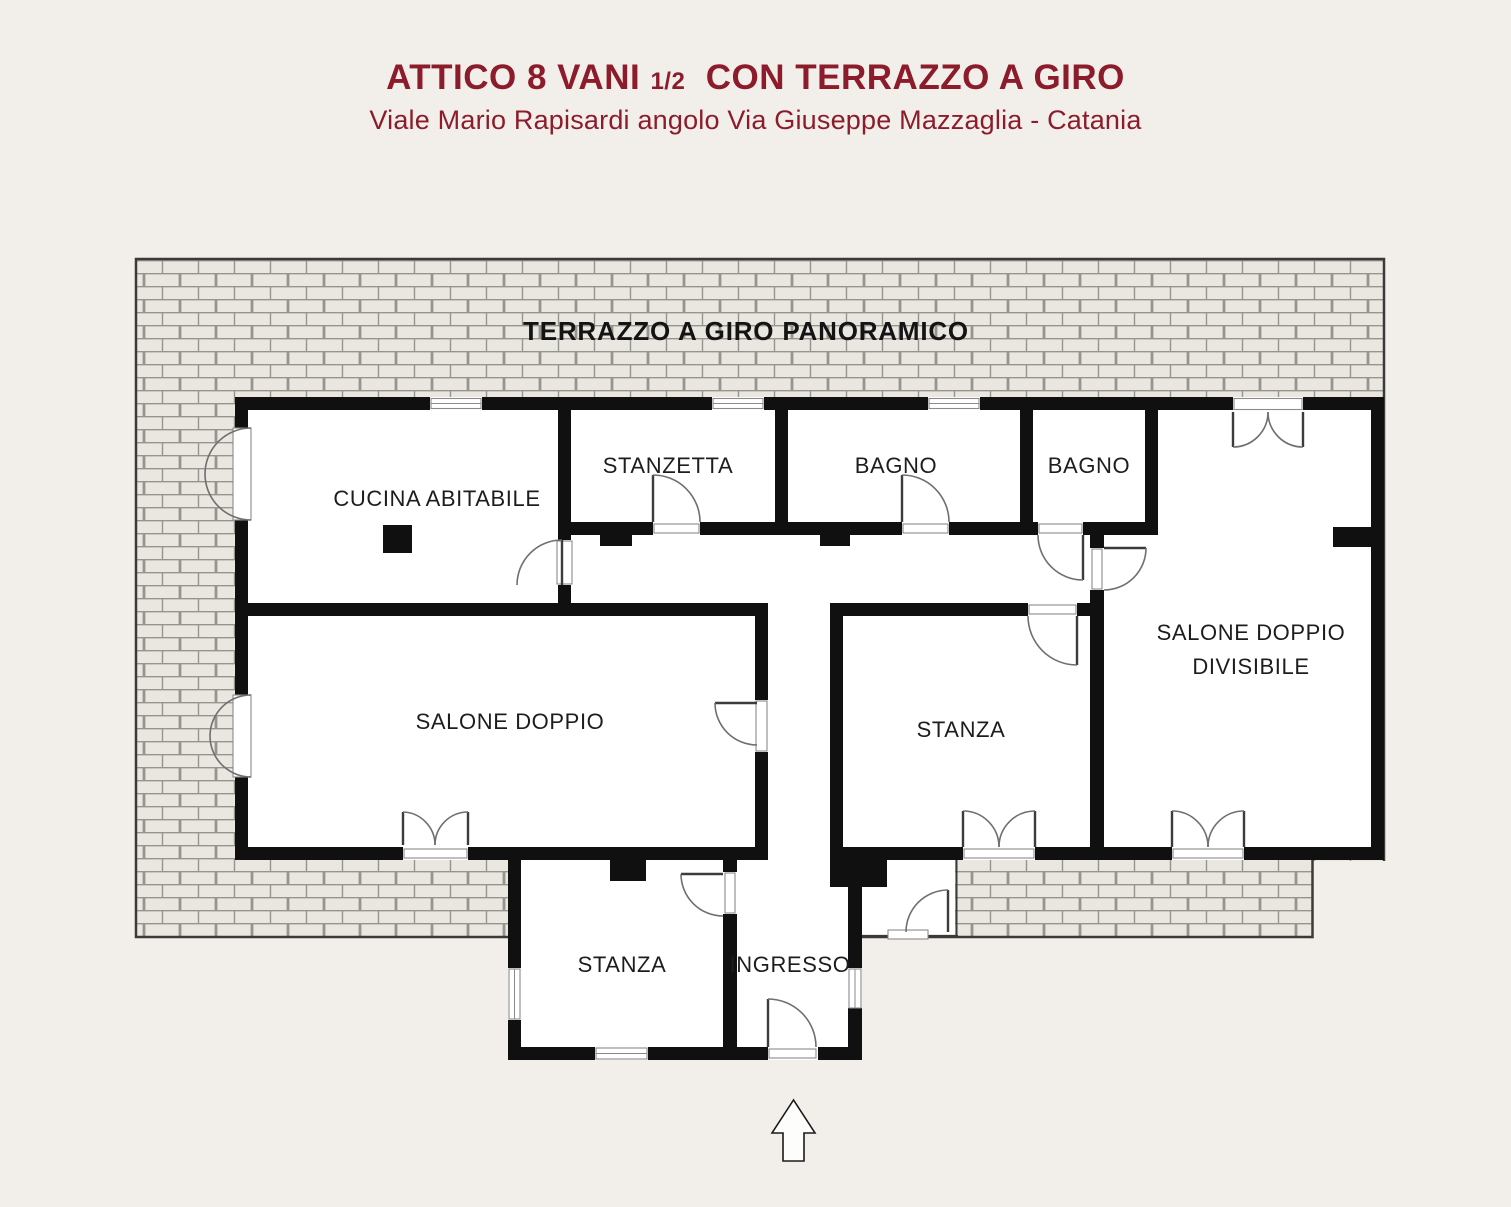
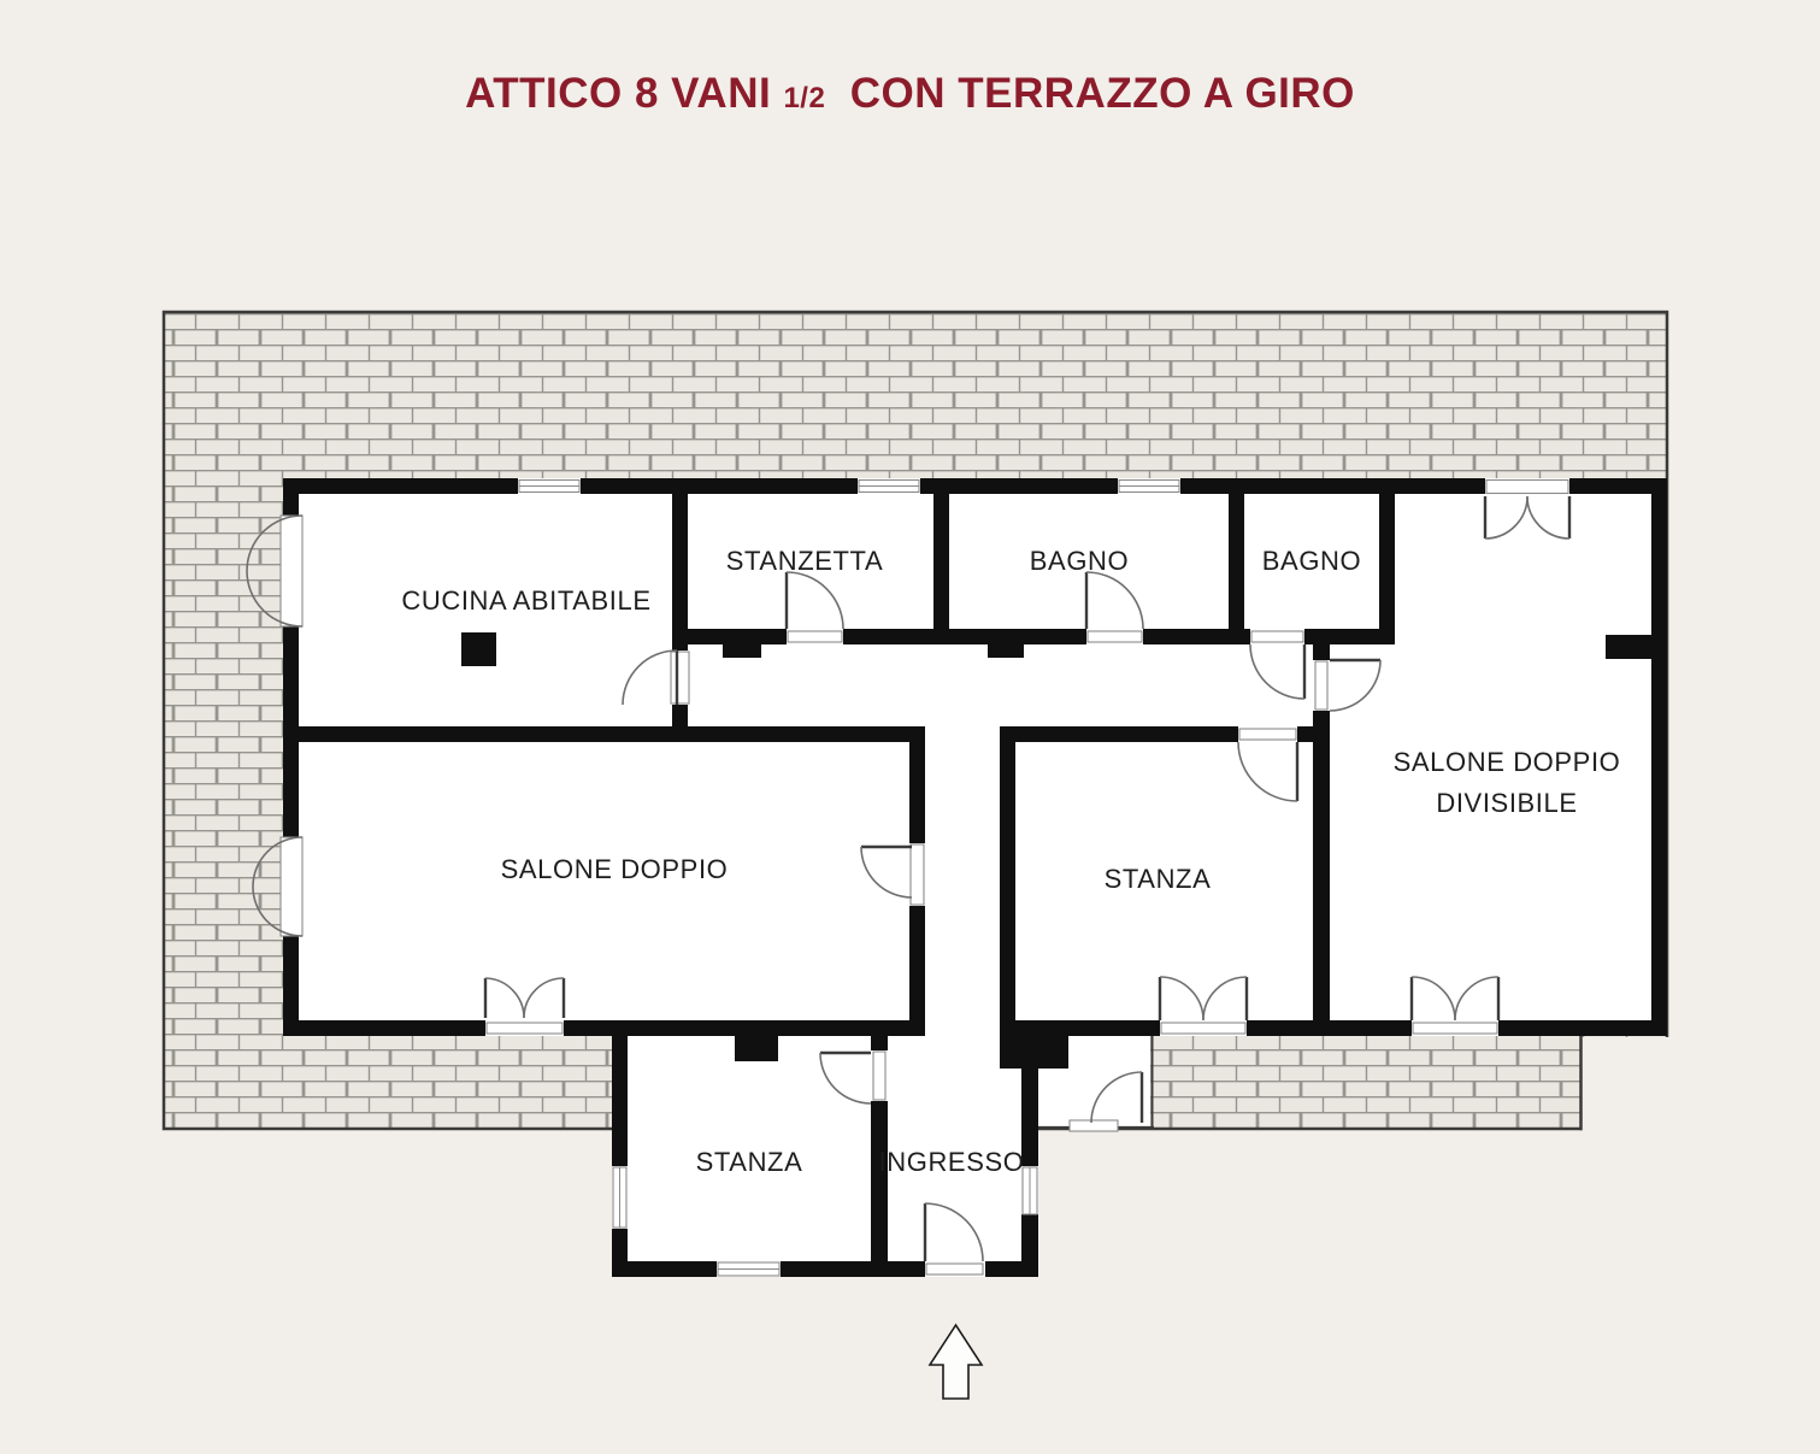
  ATTICO 8 VANI 1/2 CON TERRAZZO A GIRO
- Viale Mario Rapisardi angolo Via Giuseppe Mazzaglia - Catania
- TERRAZZO A GIRO PANORAMICO
  CUCINA ABITABILE
  STANZETTA
  BAGNO
  BAGNO
  SALONE DOPPIO
  DIVISIBILE
  SALONE DOPPIO
  STANZA
  STANZA
  INGRESSO
